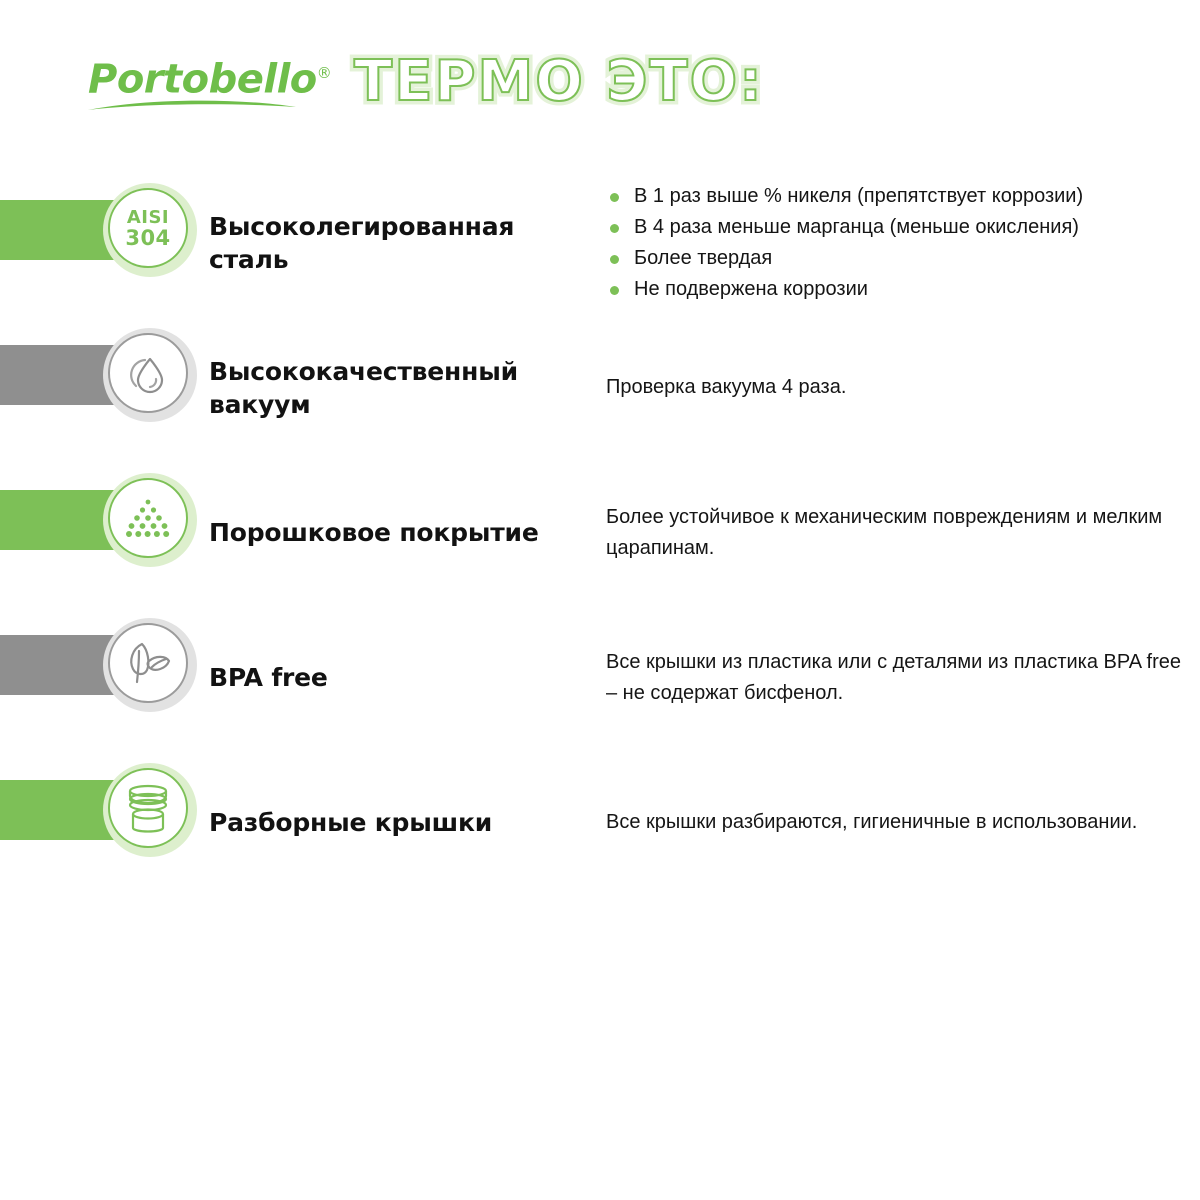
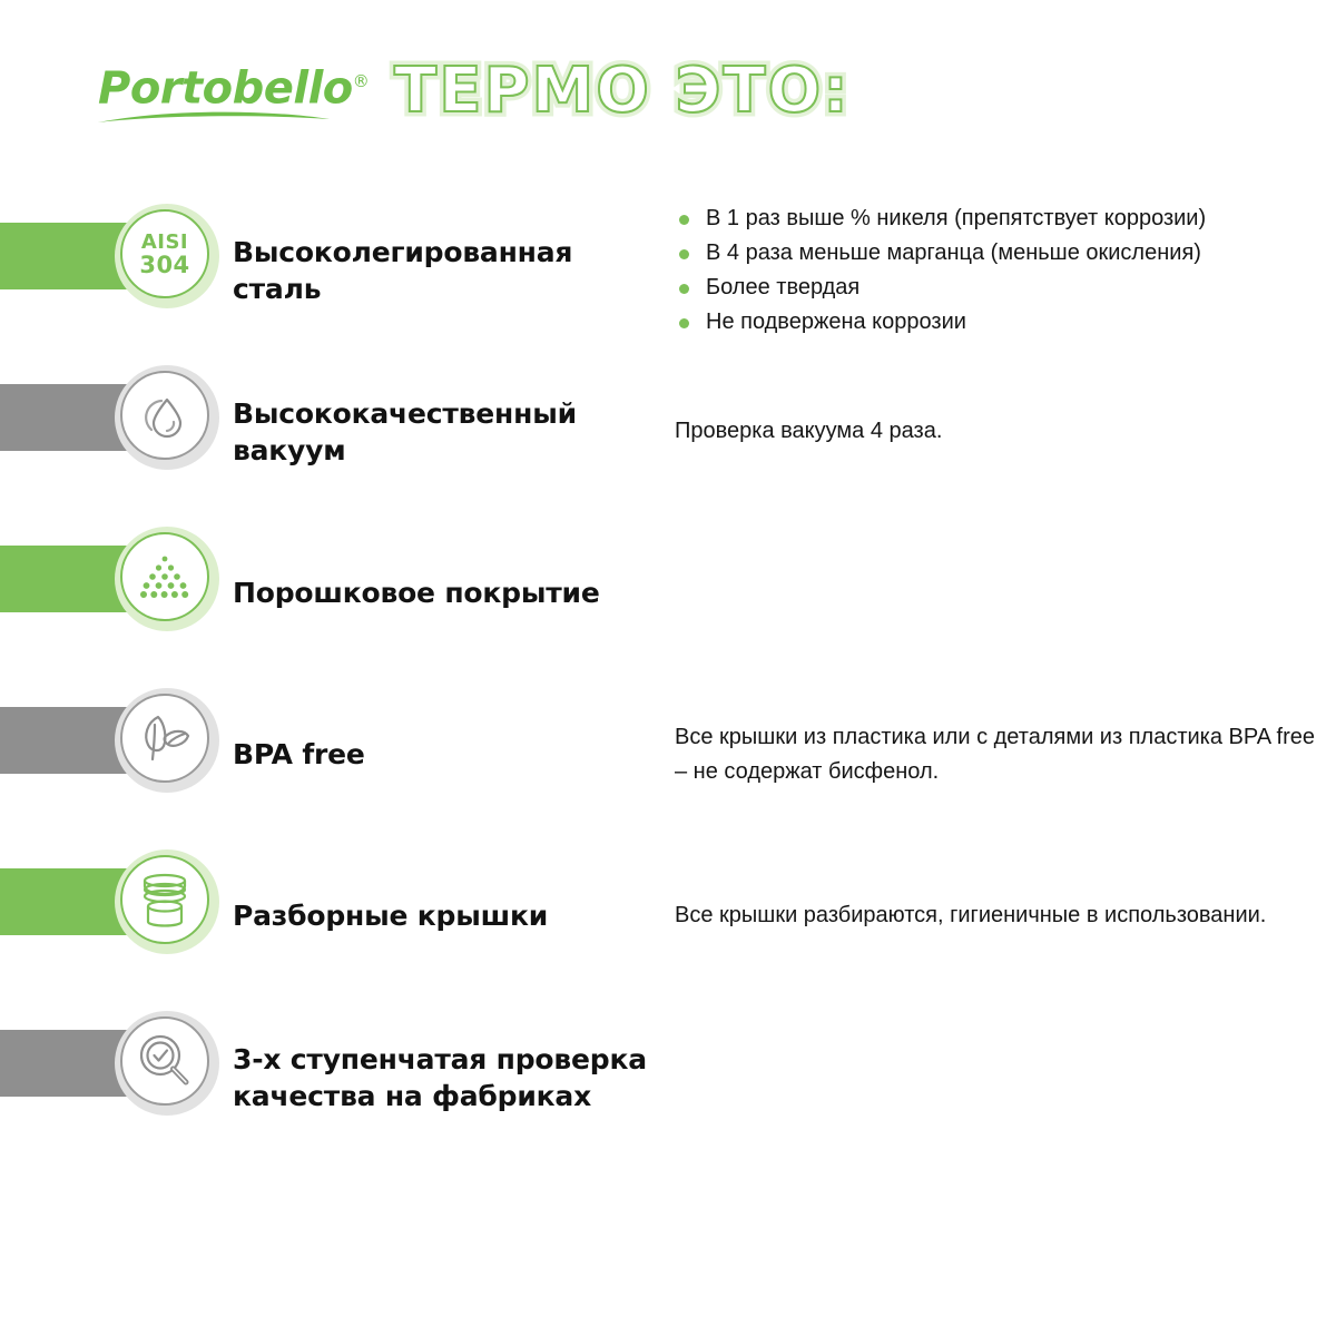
  Portobello®
  ТЕРМО ЭТО:
  AISI
  304
  Высоколегированная сталь
  В 1 раз выше % никеля (препятствует коррозии)
  В 4 раза меньше марганца (меньше окисления)
  Более твердая
  Не подвержена коррозии
  Высококачественный вакуум
  Проверка вакуума 4 раза.
  Порошковое покрытие
- Более устойчивое к механическим повреждениям и мелким царапинам.
  BPA free
  Все крышки из пластика или с деталями из пластика BPA free – не содержат бисфенол.
  Разборные крышки
  Все крышки разбираются, гигиеничные в использовании.
+ 3-х ступенчатая проверка качества на фабриках
